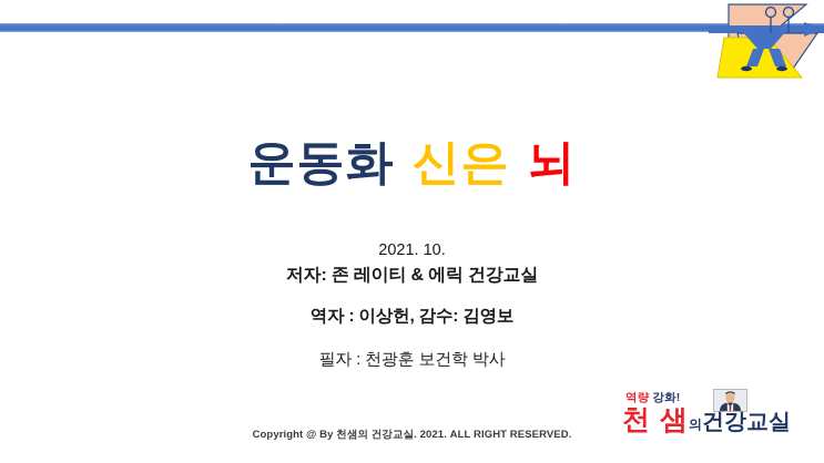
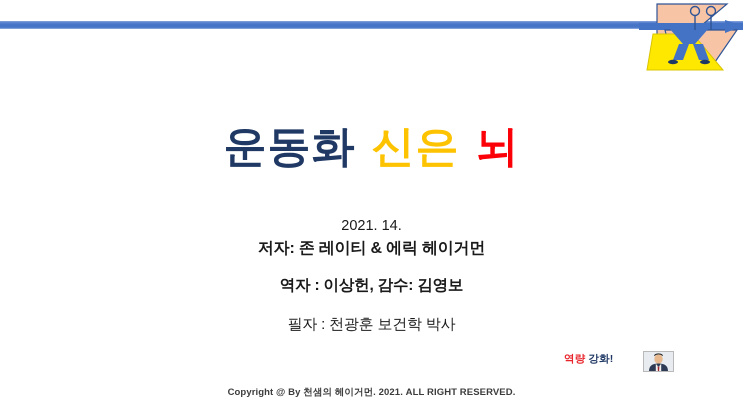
  운동화 신은 뇌
- 2021. 10.
+ 2021. 14.
- 저자: 존 레이티 & 에릭 건강교실
+ 저자: 존 레이티 & 에릭 헤이거먼
  역자 : 이상헌, 감수: 김영보
  필자 : 천광훈 보건학 박사
- Copyright @ By 천샘의 건강교실. 2021. ALL RIGHT RESERVED.
+ Copyright @ By 천샘의 헤이거먼. 2021. ALL RIGHT RESERVED.
  역량 강화!
- 천 샘의건강교실
